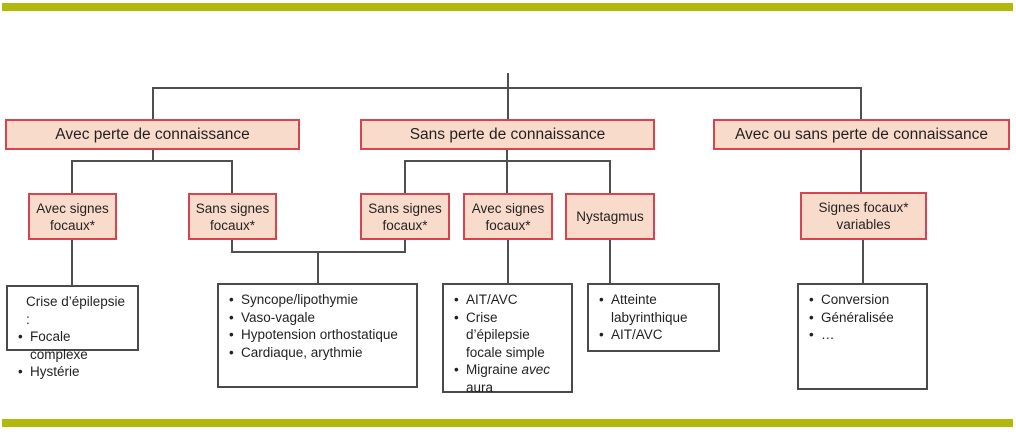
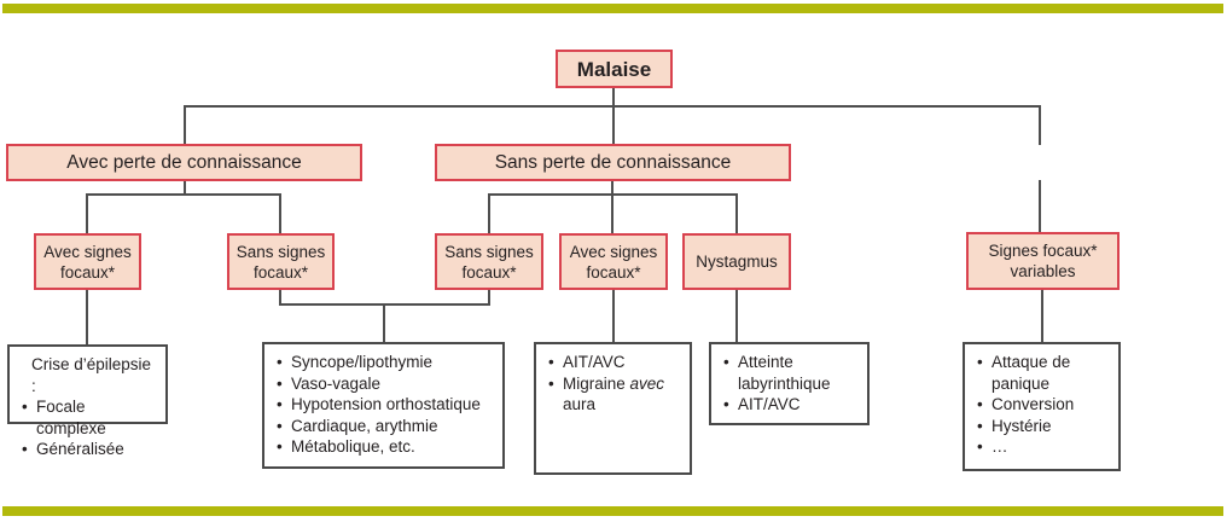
+ Malaise
  Avec perte de connaissance
  Sans perte de connaissance
- Avec ou sans perte de connaissance
  Avec signes
  focaux*
  Sans signes
  focaux*
  Sans signes
  focaux*
  Avec signes
  focaux*
  Nystagmus
  Signes focaux*
  variables
  Crise d’épilepsie :
  Focale complexe
- Hystérie
+ Généralisée
  Syncope/lipothymie
  Vaso-vagale
  Hypotension orthostatique
  Cardiaque, arythmie
+ Métabolique, etc.
  AIT/AVC
- Crise d’épilepsie focale simple
  Migraine avec aura
  Atteinte labyrinthique
  AIT/AVC
+ Attaque de panique
  Conversion
- Généralisée
+ Hystérie
  …
